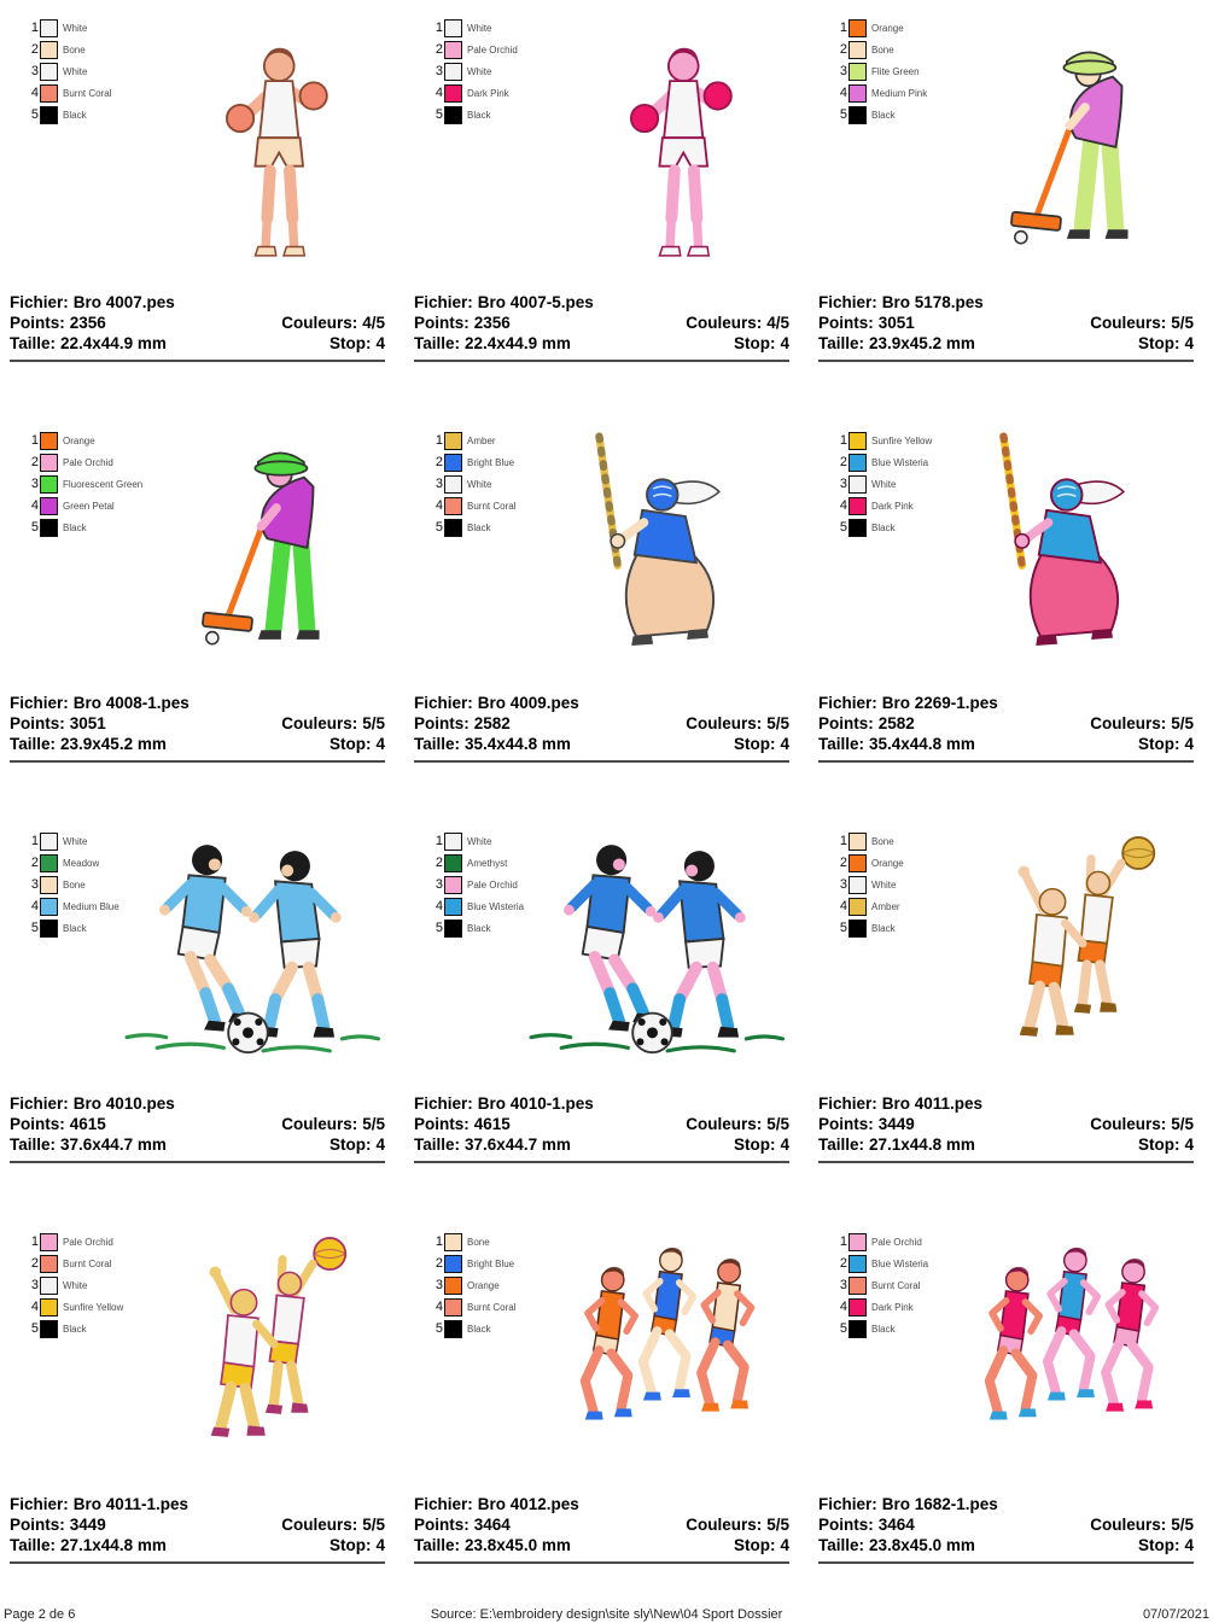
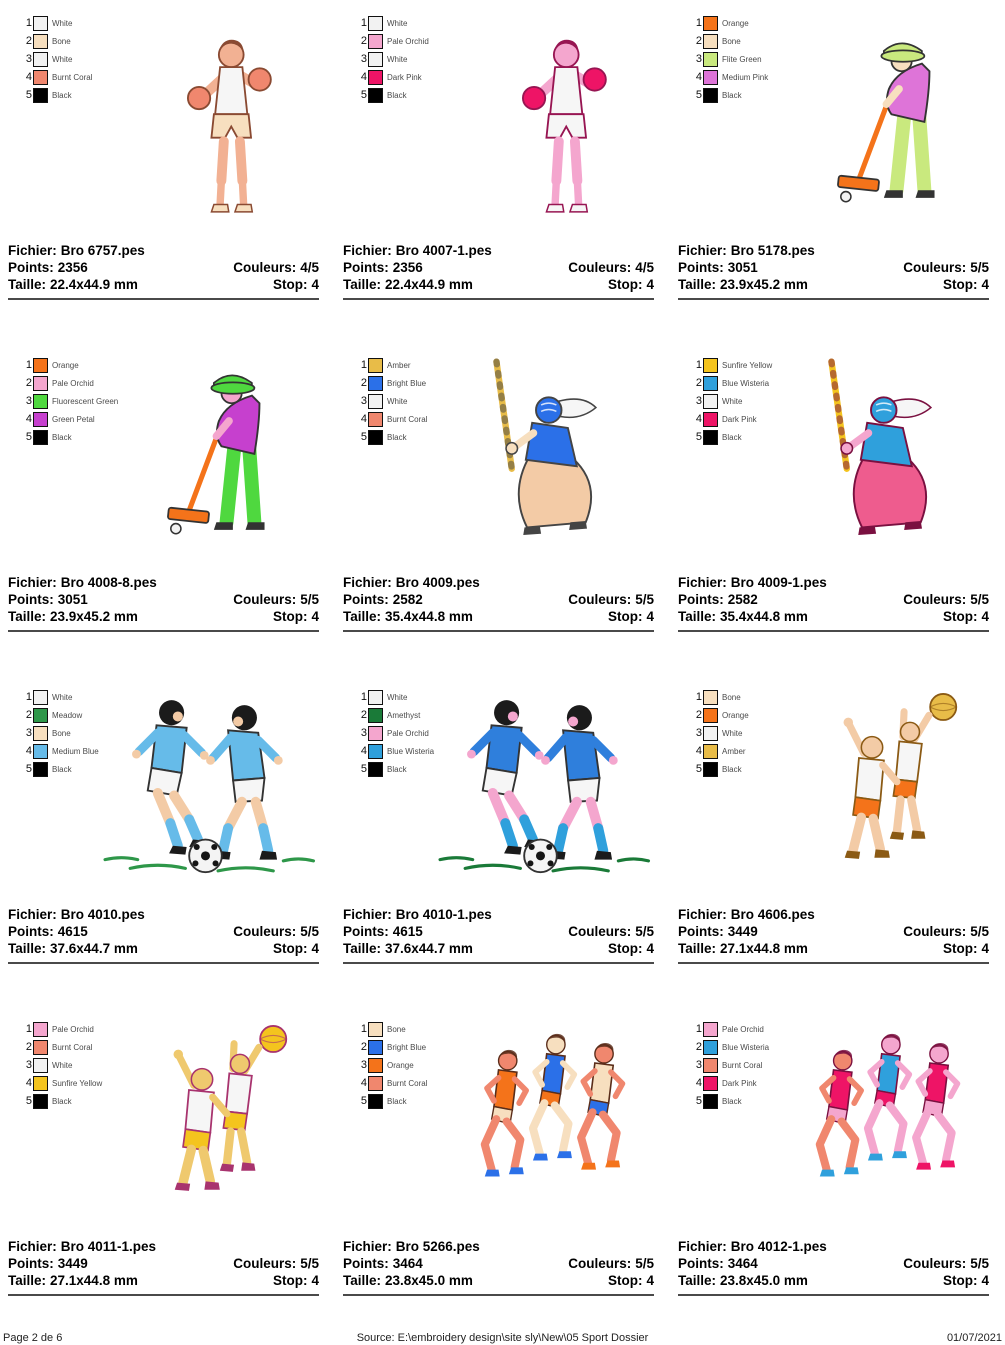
  1
  White
  2
  Bone
  3
  White
  4
  Burnt Coral
  5
  Black
- Fichier: Bro 4007.pes
+ Fichier: Bro 6757.pes
  Points: 2356
  Couleurs: 4/5
  Taille: 22.4x44.9 mm
  Stop: 4
  1
  White
  2
  Pale Orchid
  3
  White
  4
  Dark Pink
  5
  Black
- Fichier: Bro 4007-5.pes
+ Fichier: Bro 4007-1.pes
  Points: 2356
  Couleurs: 4/5
  Taille: 22.4x44.9 mm
  Stop: 4
  1
  Orange
  2
  Bone
  3
  Flite Green
  4
  Medium Pink
  5
  Black
  Fichier: Bro 5178.pes
  Points: 3051
  Couleurs: 5/5
  Taille: 23.9x45.2 mm
  Stop: 4
  1
  Orange
  2
  Pale Orchid
  3
  Fluorescent Green
  4
  Green Petal
  5
  Black
- Fichier: Bro 4008-1.pes
+ Fichier: Bro 4008-8.pes
  Points: 3051
  Couleurs: 5/5
  Taille: 23.9x45.2 mm
  Stop: 4
  1
  Amber
  2
  Bright Blue
  3
  White
  4
  Burnt Coral
  5
  Black
  Fichier: Bro 4009.pes
  Points: 2582
  Couleurs: 5/5
  Taille: 35.4x44.8 mm
  Stop: 4
  1
  Sunfire Yellow
  2
  Blue Wisteria
  3
  White
  4
  Dark Pink
  5
  Black
- Fichier: Bro 2269-1.pes
+ Fichier: Bro 4009-1.pes
  Points: 2582
  Couleurs: 5/5
  Taille: 35.4x44.8 mm
  Stop: 4
  1
  White
  2
  Meadow
  3
  Bone
  4
  Medium Blue
  5
  Black
  Fichier: Bro 4010.pes
  Points: 4615
  Couleurs: 5/5
  Taille: 37.6x44.7 mm
  Stop: 4
  1
  White
  2
  Amethyst
  3
  Pale Orchid
  4
  Blue Wisteria
  5
  Black
  Fichier: Bro 4010-1.pes
  Points: 4615
  Couleurs: 5/5
  Taille: 37.6x44.7 mm
  Stop: 4
  1
  Bone
  2
  Orange
  3
  White
  4
  Amber
  5
  Black
- Fichier: Bro 4011.pes
+ Fichier: Bro 4606.pes
  Points: 3449
  Couleurs: 5/5
  Taille: 27.1x44.8 mm
  Stop: 4
  1
  Pale Orchid
  2
  Burnt Coral
  3
  White
  4
  Sunfire Yellow
  5
  Black
  Fichier: Bro 4011-1.pes
  Points: 3449
  Couleurs: 5/5
  Taille: 27.1x44.8 mm
  Stop: 4
  1
  Bone
  2
  Bright Blue
  3
  Orange
  4
  Burnt Coral
  5
  Black
- Fichier: Bro 4012.pes
+ Fichier: Bro 5266.pes
  Points: 3464
  Couleurs: 5/5
  Taille: 23.8x45.0 mm
  Stop: 4
  1
  Pale Orchid
  2
  Blue Wisteria
  3
  Burnt Coral
  4
  Dark Pink
  5
  Black
- Fichier: Bro 1682-1.pes
+ Fichier: Bro 4012-1.pes
  Points: 3464
  Couleurs: 5/5
  Taille: 23.8x45.0 mm
  Stop: 4
  Page 2 de 6
- Source: E:\embroidery design\site sly\New\04 Sport Dossier
+ Source: E:\embroidery design\site sly\New\05 Sport Dossier
- 07/07/2021
+ 01/07/2021
